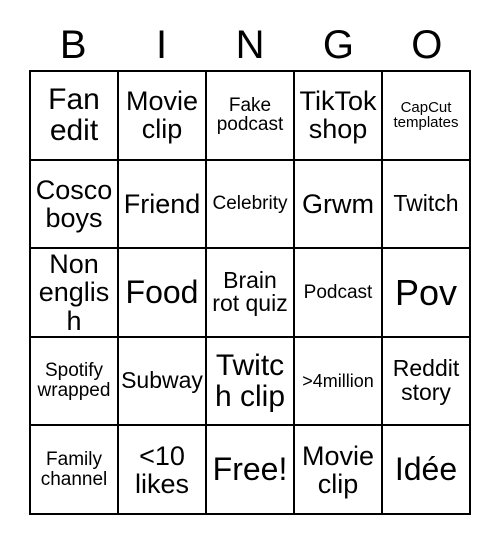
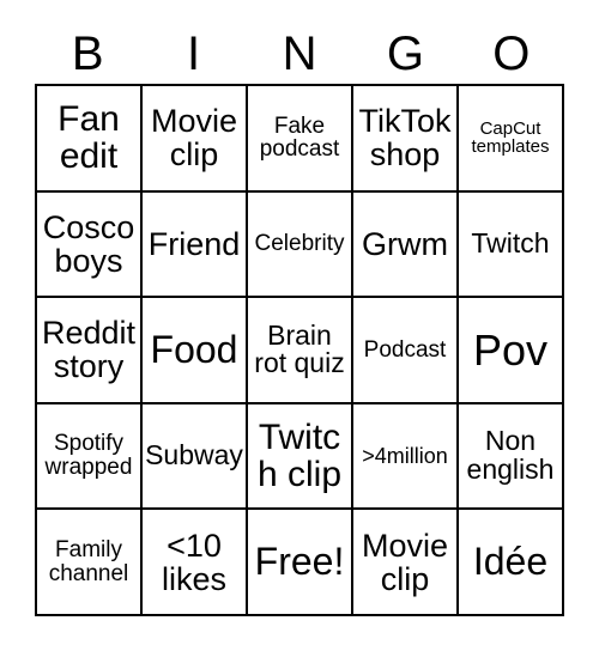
  B
  I
  N
  G
  O
  Fan edit
  Movie clip
  Fake podcast
  TikTok shop
  CapCut templates
  Cosco boys
  Friend
  Celebrity
  Grwm
  Twitch
- Non english
+ Reddit story
  Food
  Brain rot quiz
  Podcast
  Pov
  Spotify wrapped
  Subway
  Twitch clip
  >4million
- Reddit story
+ Non english
  Family channel
  <10 likes
  Free!
  Movie clip
  Idée
